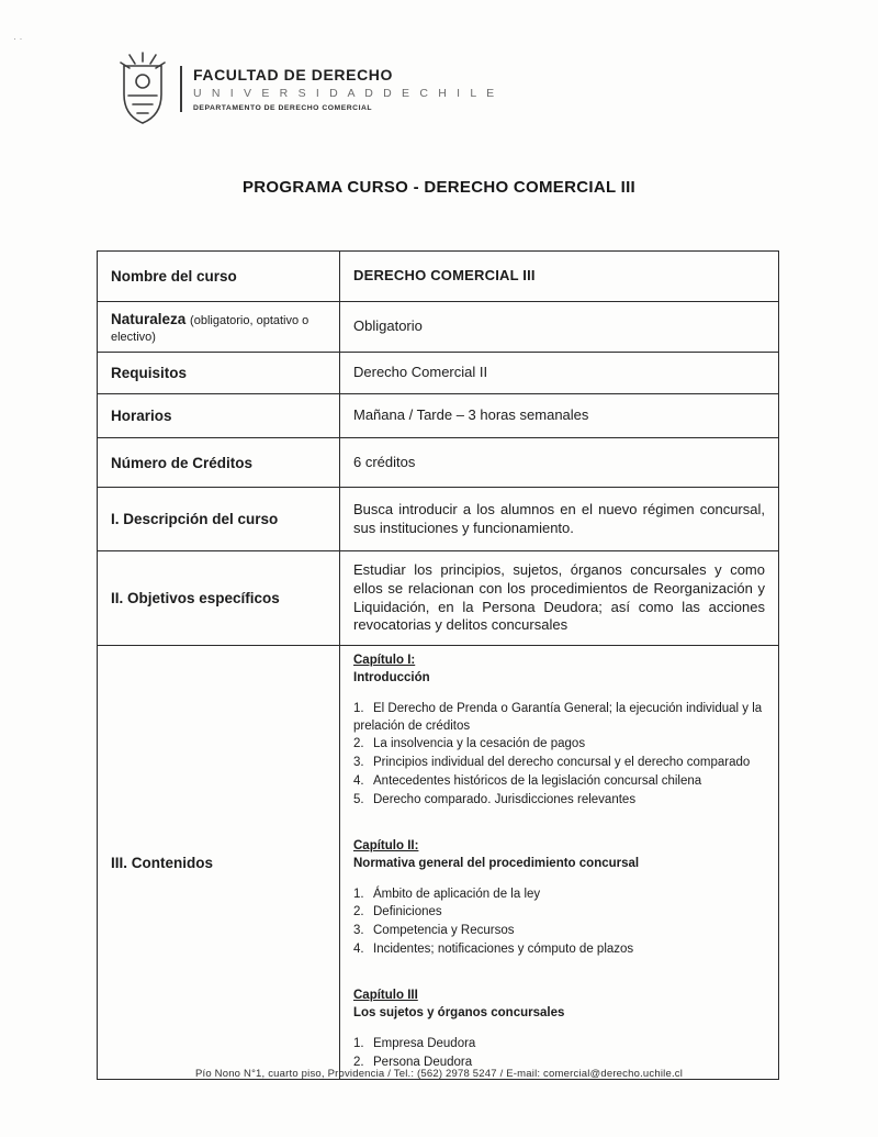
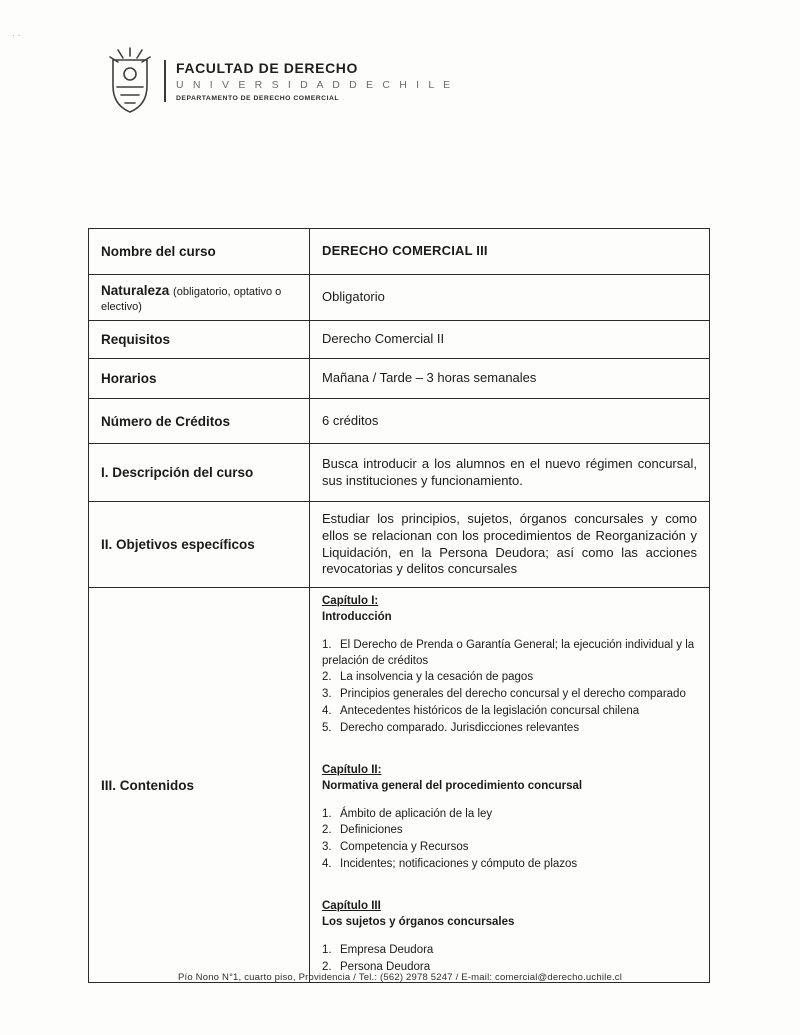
  · ·
  FACULTAD DE DERECHO
  U N I V E R S I D A D D E C H I L E
- PROGRAMA CURSO - DERECHO COMERCIAL III
  Nombre del curso	DERECHO COMERCIAL III
  Naturaleza (obligatorio, optativo o electivo)	Obligatorio
  Requisitos	Derecho Comercial II
  Horarios	Mañana / Tarde – 3 horas semanales
  Número de Créditos	6 créditos
  I. Descripción del curso	Busca introducir a los alumnos en el nuevo régimen concursal, sus instituciones y funcionamiento.
  II. Objetivos específicos	Estudiar los principios, sujetos, órganos concursales y como ellos se relacionan con los procedimientos de Reorganización y Liquidación, en la Persona Deudora; así como las acciones revocatorias y delitos concursales
- III. Contenidos	Capítulo I:Introducción1. El Derecho de Prenda o Garantía General; la ejecución individual y la prelación de créditos2. La insolvencia y la cesación de pagos3. Principios individual del derecho concursal y el derecho comparado4. Antecedentes históricos de la legislación concursal chilena5. Derecho comparado. Jurisdicciones relevantesCapítulo II:Normativa general del procedimiento concursal1. Ámbito de aplicación de la ley2. Definiciones3. Competencia y Recursos4. Incidentes; notificaciones y cómputo de plazosCapítulo IIILos sujetos y órganos concursales1. Empresa Deudora2. Persona Deudora
+ III. Contenidos	Capítulo I:Introducción1. El Derecho de Prenda o Garantía General; la ejecución individual y la prelación de créditos2. La insolvencia y la cesación de pagos3. Principios generales del derecho concursal y el derecho comparado4. Antecedentes históricos de la legislación concursal chilena5. Derecho comparado. Jurisdicciones relevantesCapítulo II:Normativa general del procedimiento concursal1. Ámbito de aplicación de la ley2. Definiciones3. Competencia y Recursos4. Incidentes; notificaciones y cómputo de plazosCapítulo IIILos sujetos y órganos concursales1. Empresa Deudora2. Persona Deudora
  Pío Nono N°1, cuarto piso, Providencia / Tel.: (562) 2978 5247 / E-mail: comercial@derecho.uchile.cl
